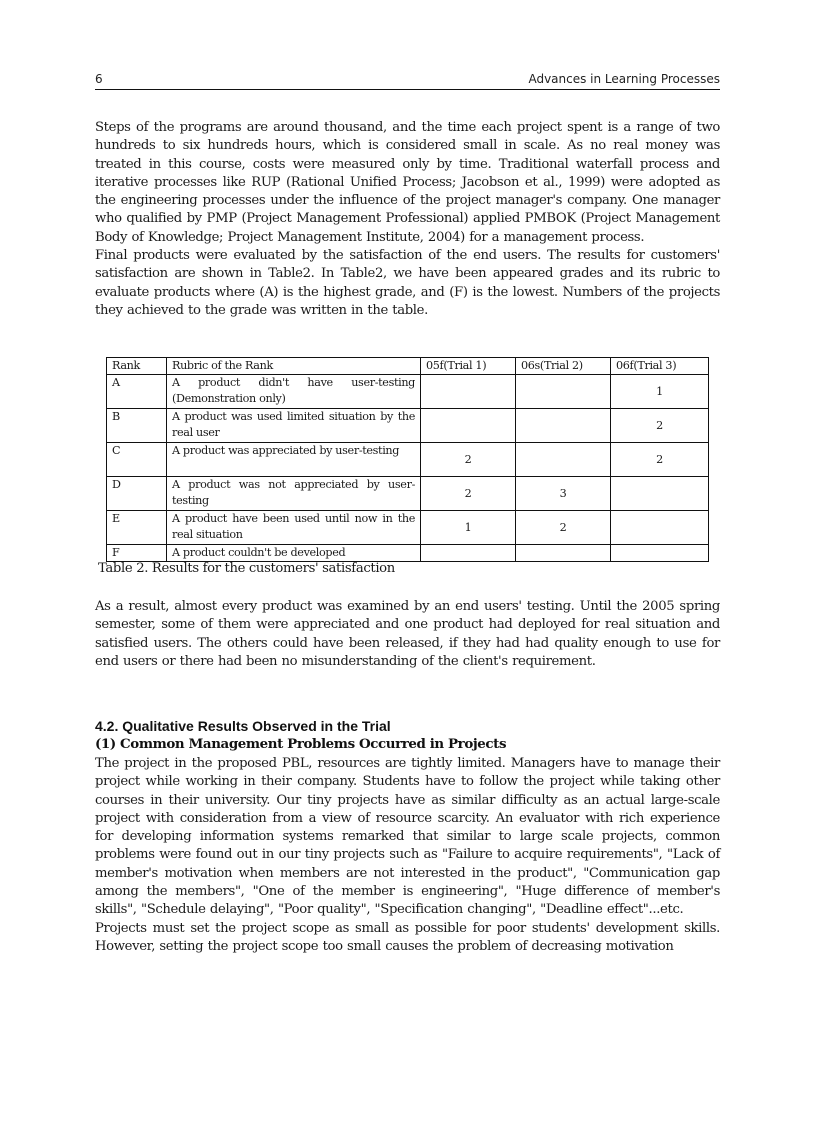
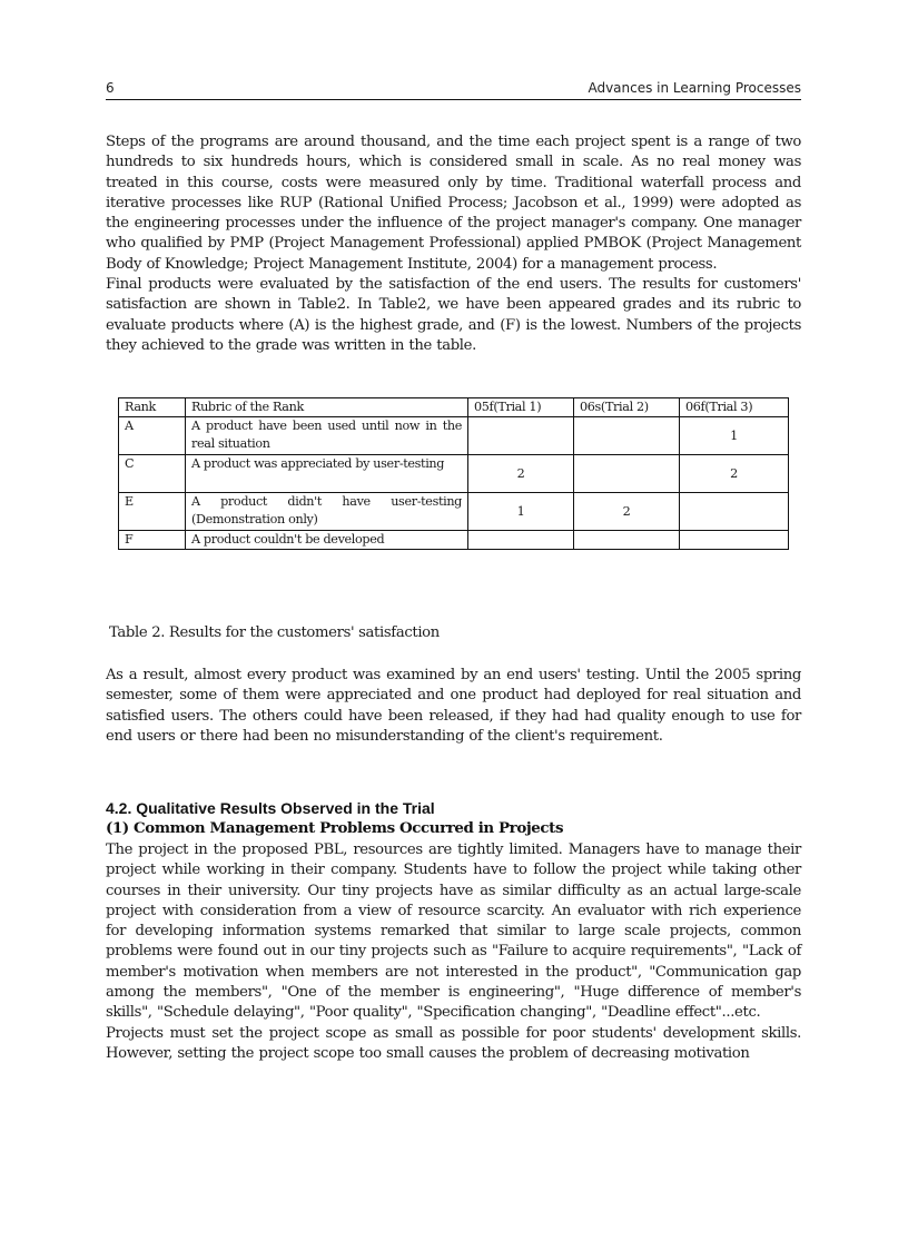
  6
  Advances in Learning Processes
  Steps of the programs are around thousand, and the time each project spent is a range of two hundreds to six hundreds hours, which is considered small in scale. As no real money was treated in this course, costs were measured only by time. Traditional waterfall process and iterative processes like RUP (Rational Unified Process; Jacobson et al., 1999) were adopted as the engineering processes under the influence of the project manager's company. One manager who qualified by PMP (Project Management Professional) applied PMBOK (Project Management Body of Knowledge; Project Management Institute, 2004) for a management process.
  Final products were evaluated by the satisfaction of the end users. The results for customers' satisfaction are shown in Table2. In Table2, we have been appeared grades and its rubric to evaluate products where (A) is the highest grade, and (F) is the lowest. Numbers of the projects they achieved to the grade was written in the table.
  Rank	Rubric of the Rank	05f(Trial 1)	06s(Trial 2)	06f(Trial 3)
- A	A product didn't have user-testing (Demonstration only)			1
+ A	A product have been used until now in the real situation			1
- B	A product was used limited situation by the real user			2
  C	A product was appreciated by user-testing	2		2
- D	A product was not appreciated by user-testing	2	3
- E	A product have been used until now in the real situation	1	2
+ E	A product didn't have user-testing (Demonstration only)	1	2
  F	A product couldn't be developed
  Table 2. Results for the customers' satisfaction
  As a result, almost every product was examined by an end users' testing. Until the 2005 spring semester, some of them were appreciated and one product had deployed for real situation and satisfied users. The others could have been released, if they had had quality enough to use for end users or there had been no misunderstanding of the client's requirement.
  4.2. Qualitative Results Observed in the Trial
  (1) Common Management Problems Occurred in Projects
  The project in the proposed PBL, resources are tightly limited. Managers have to manage their project while working in their company. Students have to follow the project while taking other courses in their university. Our tiny projects have as similar difficulty as an actual large-scale project with consideration from a view of resource scarcity. An evaluator with rich experience for developing information systems remarked that similar to large scale projects, common problems were found out in our tiny projects such as "Failure to acquire requirements", "Lack of member's motivation when members are not interested in the product", "Communication gap among the members", "One of the member is engineering", "Huge difference of member's skills", "Schedule delaying", "Poor quality", "Specification changing", "Deadline effect"...etc.
  Projects must set the project scope as small as possible for poor students' development skills. However, setting the project scope too small causes the problem of decreasing motivation
